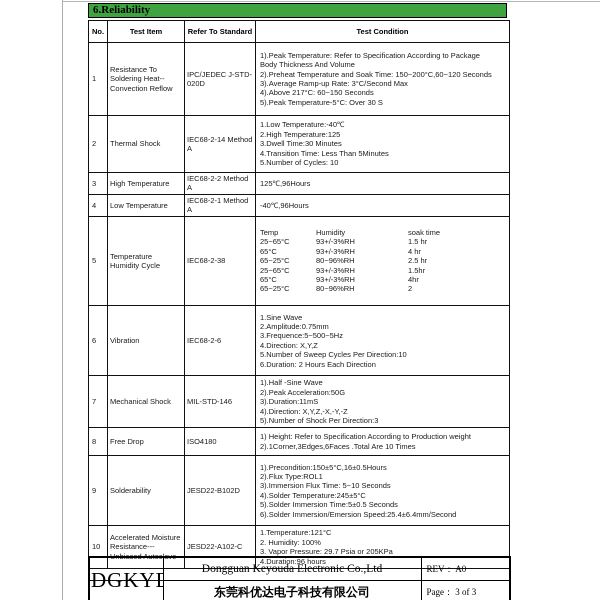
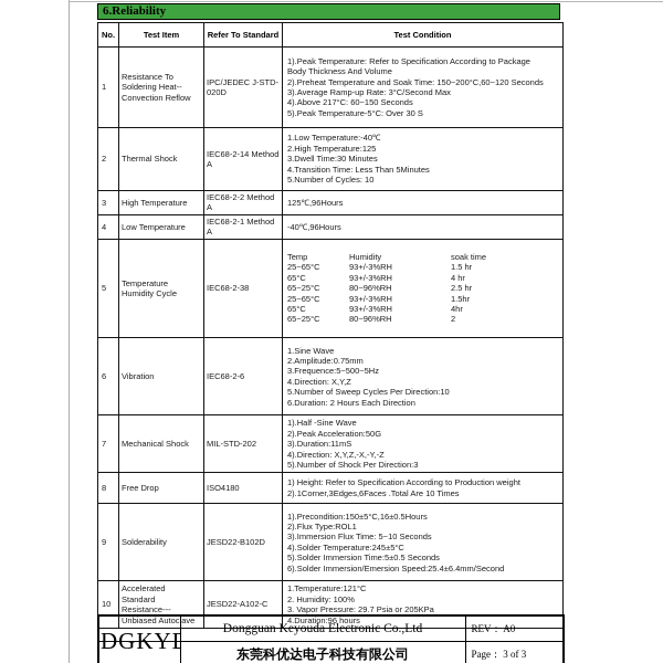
  6.Reliability
  No.	Test Item	Refer To Standard	Test Condition
  1	Resistance To Soldering Heat-- Convection Reflow	IPC/JEDEC J-STD- 020D	1).Peak Temperature: Refer to Specification According to Package Body Thickness And Volume 2).Preheat Temperature and Soak Time: 150~200°C,60~120 Seconds 3).Average Ramp-up Rate: 3°C/Second Max 4).Above 217°C: 60~150 Seconds 5).Peak Temperature-5°C: Over 30 S
  2	Thermal Shock	IEC68-2-14 Method A	1.Low Temperature:-40℃ 2.High Temperature:125 3.Dwell Time:30 Minutes 4.Transition Time: Less Than 5Minutes 5.Number of Cycles: 10
  3	High Temperature	IEC68-2-2 Method A	125℃,96Hours
  4	Low Temperature	IEC68-2-1 Method A	-40℃,96Hours
  5	Temperature Humidity Cycle	IEC68-2-38	Temp Humidity soak time 25~65°C 93+/-3%RH 1.5 hr 65°C 93+/-3%RH 4 hr 65~25°C 80~96%RH 2.5 hr 25~65°C 93+/-3%RH 1.5hr 65°C 93+/-3%RH 4hr 65~25°C 80~96%RH 2
  6	Vibration	IEC68-2-6	1.Sine Wave 2.Amplitude:0.75mm 3.Frequence:5~500~5Hz 4.Direction: X,Y,Z 5.Number of Sweep Cycles Per Direction:10 6.Duration: 2 Hours Each Direction
- 7	Mechanical Shock	MIL-STD-146	1).Half -Sine Wave 2).Peak Acceleration:50G 3).Duration:11mS 4).Direction: X,Y,Z,-X,-Y,-Z 5).Number of Shock Per Direction:3
+ 7	Mechanical Shock	MIL-STD-202	1).Half -Sine Wave 2).Peak Acceleration:50G 3).Duration:11mS 4).Direction: X,Y,Z,-X,-Y,-Z 5).Number of Shock Per Direction:3
  8	Free Drop	ISO4180	1) Height: Refer to Specification According to Production weight 2).1Corner,3Edges,6Faces .Total Are 10 Times
  9	Solderability	JESD22-B102D	1).Precondition:150±5°C,16±0.5Hours 2).Flux Type:ROL1 3).Immersion Flux Time: 5~10 Seconds 4).Solder Temperature:245±5°C 5).Solder Immersion Time:5±0.5 Seconds 6).Solder Immersion/Emersion Speed:25.4±6.4mm/Second
- 10	Accelerated Moisture Resistance--- Unbiased Autoclave	JESD22-A102-C	1.Temperature:121°C 2. Humidity: 100% 3. Vapor Pressure: 29.7 Psia or 205KPa 4.Duration:96 hours
+ 10	Accelerated Standard Resistance--- Unbiased Autoclave	JESD22-A102-C	1.Temperature:121°C 2. Humidity: 100% 3. Vapor Pressure: 29.7 Psia or 205KPa 4.Duration:96 hours
  DGKY	Dongguan Keyouda Electronic Co.,Ltd	REV： A0
  东莞科优达电子科技有限公司	Page： 3 of 3
